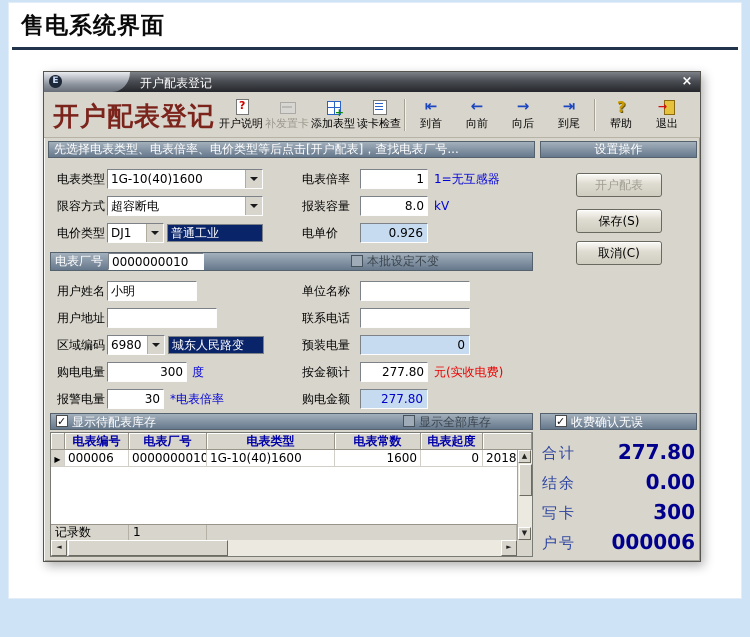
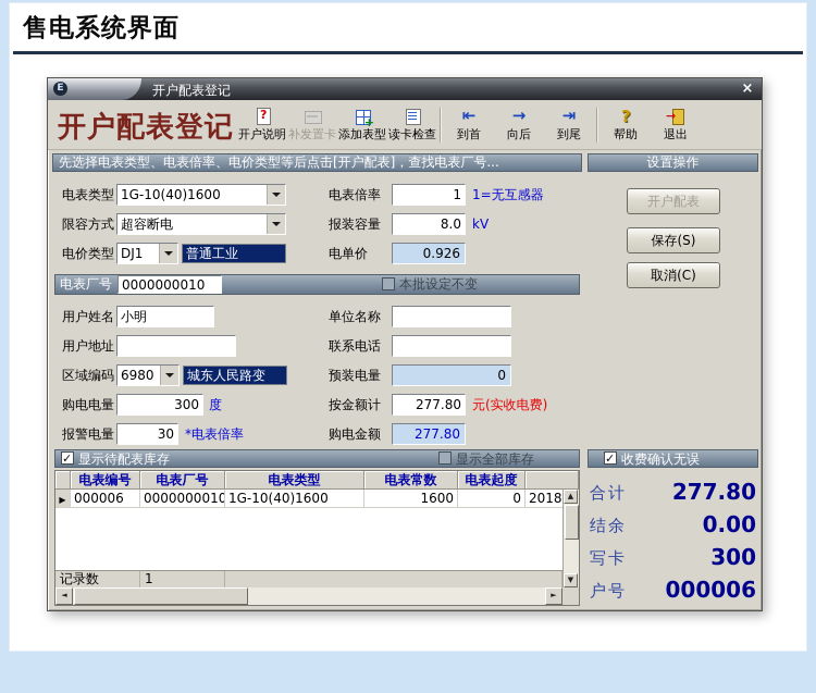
  售电系统界面
  E
  开户配表登记
  ×
  开户配表登记
  开户说明
  补发置卡
  添加表型
  读卡检查
  到首
- 向前
  向后
  到尾
  帮助
  退出
  先选择电表类型、电表倍率、电价类型等后点击[开户配表]，查找电表厂号...
  设置操作
  电表类型
  1G-10(40)1600
  电表倍率
  1
  1=无互感器
  限容方式
  超容断电
  报装容量
  8.0
  kV
  电价类型
  DJ1
  普通工业
  电单价
  0.926
  电表厂号
  0000000010
  本批设定不变
  用户姓名
  小明
  单位名称
  用户地址
  联系电话
  区域编码
  6980
  城东人民路变
  预装电量
  0
  购电电量
  300
  度
  按金额计
  277.80
  元(实收电费)
  报警电量
  30
  *电表倍率
  购电金额
  277.80
  显示待配表库存
  显示全部库存
  收费确认无误
  开户配表
  保存(S)
  取消(C)
  电表编号
  电表厂号
  电表类型
  电表常数
  电表起度
  000006
  0000000010
  1G-10(40)1600
  1600
  0
  2018
  记录数
  1
  合计
  277.80
  结余
  0.00
  写卡
  300
  户号
  000006
